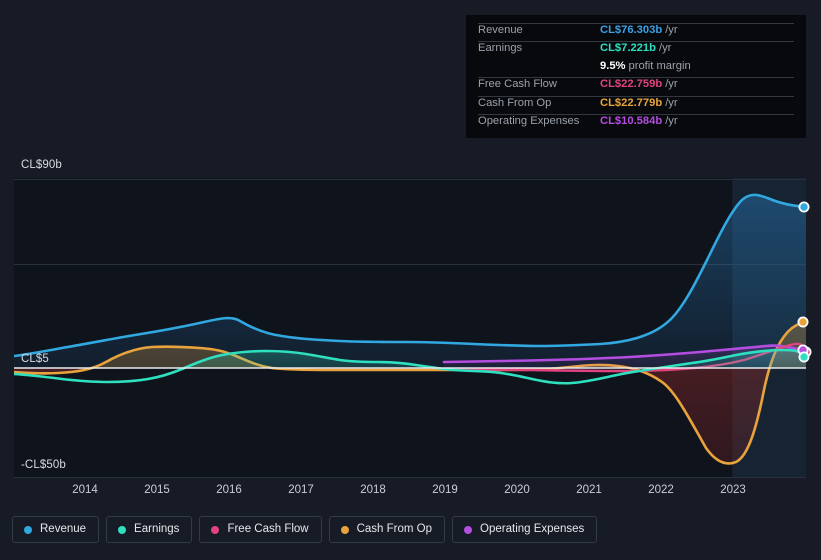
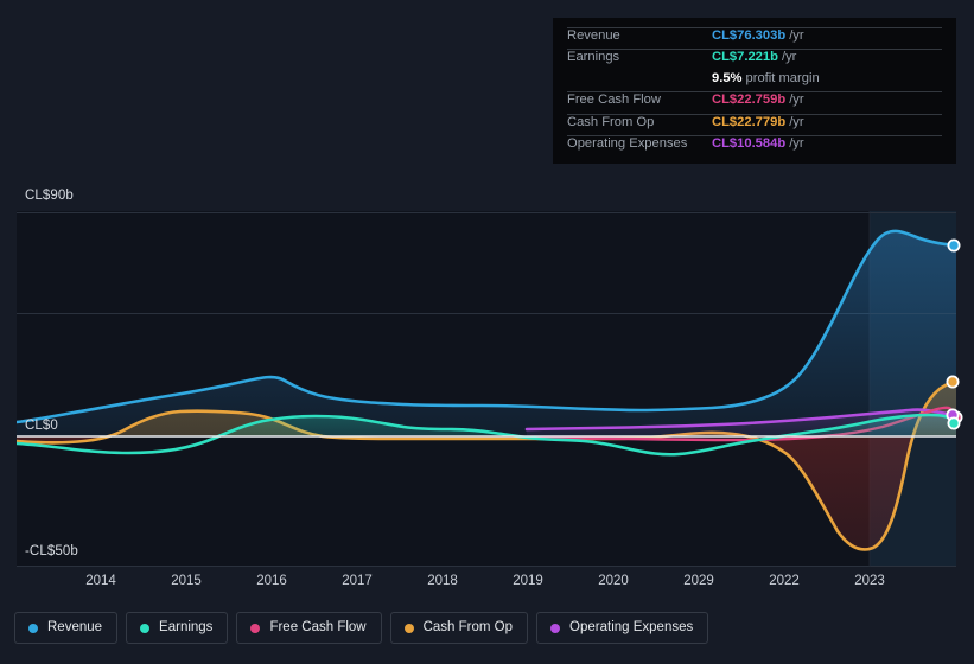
  CL$90b
- CL$5
+ CL$0
  -CL$50b
  2014
  2015
  2016
  2017
  2018
  2019
  2020
- 2021
+ 2029
  2022
  2023
  Revenue
  CL$76.303b
  /yr
  Earnings
  CL$7.221b
  /yr
  9.5%
  profit margin
  Free Cash Flow
  CL$22.759b
  /yr
  Cash From Op
  CL$22.779b
  /yr
  Operating Expenses
  CL$10.584b
  /yr
  Revenue
  Earnings
  Free Cash Flow
  Cash From Op
  Operating Expenses
